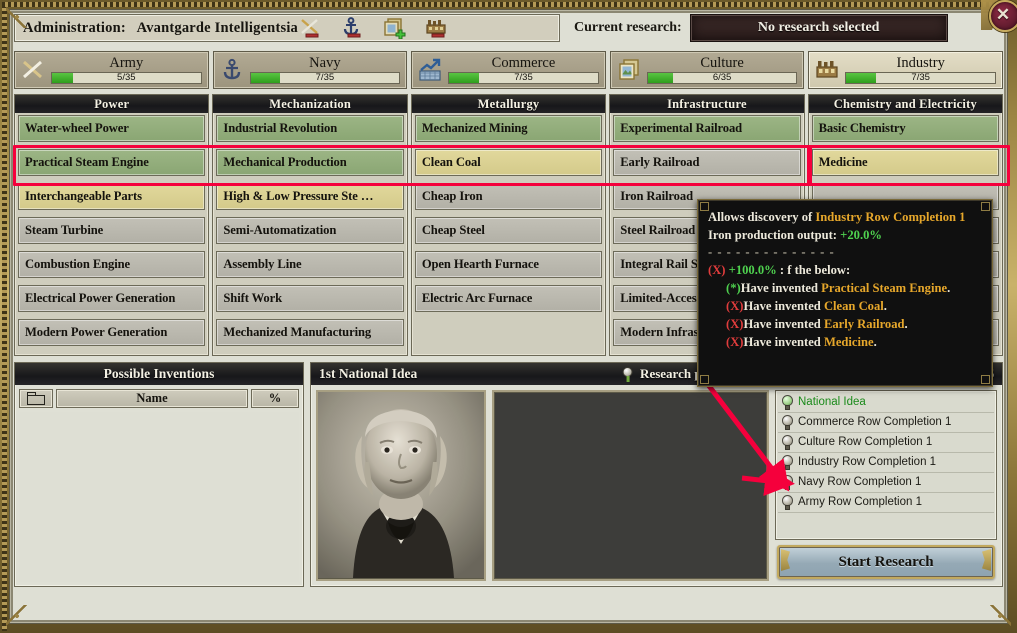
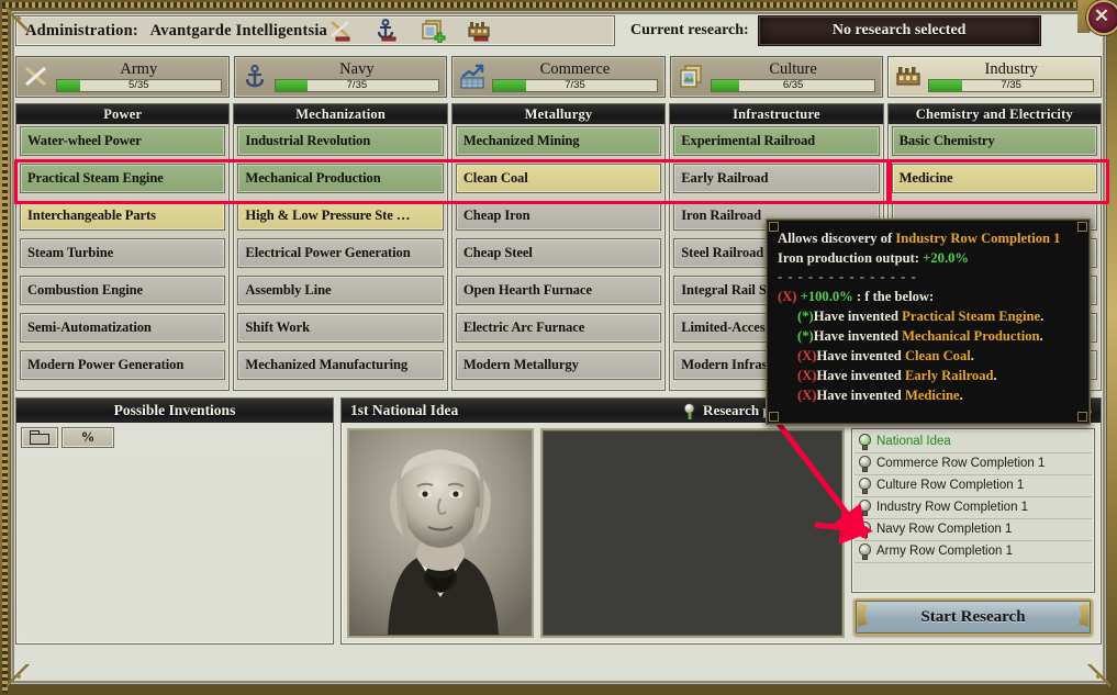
  ✕
  Administration: Avantgarde Intelligentsia
  Current research:
  No research selected
  Army
  5/35
  Navy
  7/35
  Commerce
  7/35
  Culture
  6/35
  Industry
  7/35
  Power
  Water-wheel Power
  Practical Steam Engine
  Interchangeable Parts
  Steam Turbine
  Combustion Engine
- Electrical Power Generation
+ Semi-Automatization
  Modern Power Generation
  Mechanization
  Industrial Revolution
  Mechanical Production
  High & Low Pressure Ste …
- Semi-Automatization
+ Electrical Power Generation
  Assembly Line
  Shift Work
  Mechanized Manufacturing
  Metallurgy
  Mechanized Mining
  Clean Coal
  Cheap Iron
  Cheap Steel
  Open Hearth Furnace
  Electric Arc Furnace
+ Modern Metallurgy
  Infrastructure
  Experimental Railroad
  Early Railroad
  Iron Railroad
  Steel Railroad
  Integral Rail S
  Limited-Acces
  Modern Infras
  Chemistry and Electricity
  Basic Chemistry
  Medicine
  Possible Inventions
- Name
  %
  1st National Idea
  National Idea
  Commerce Row Completion 1
  Culture Row Completion 1
  Industry Row Completion 1
  Navy Row Completion 1
  Army Row Completion 1
  Start Research
  Allows discovery of Industry Row Completion 1
  Iron production output: +20.0%
  - - - - - - - - - - - - - -
  (X) +100.0% : f the below:
  (*)Have invented Practical Steam Engine.
+ (*)Have invented Mechanical Production.
  (X)Have invented Clean Coal.
  (X)Have invented Early Railroad.
  (X)Have invented Medicine.
